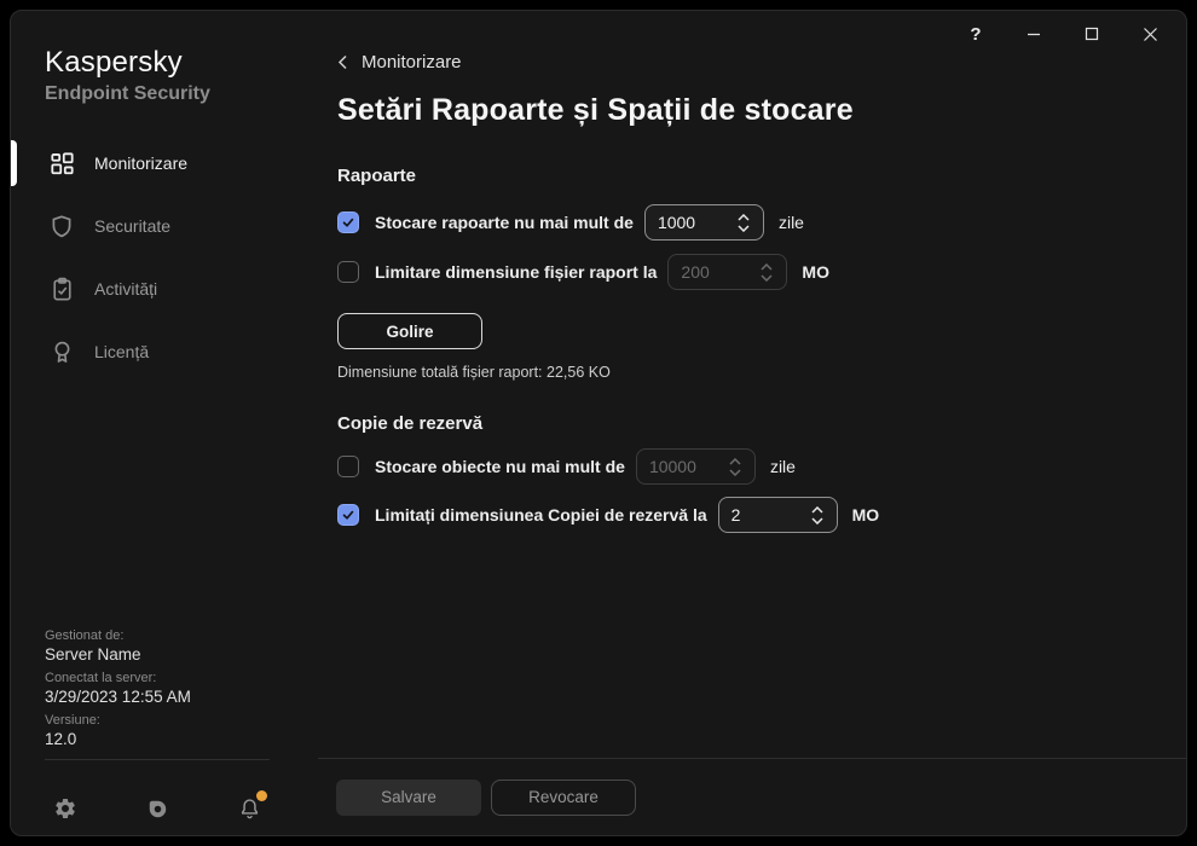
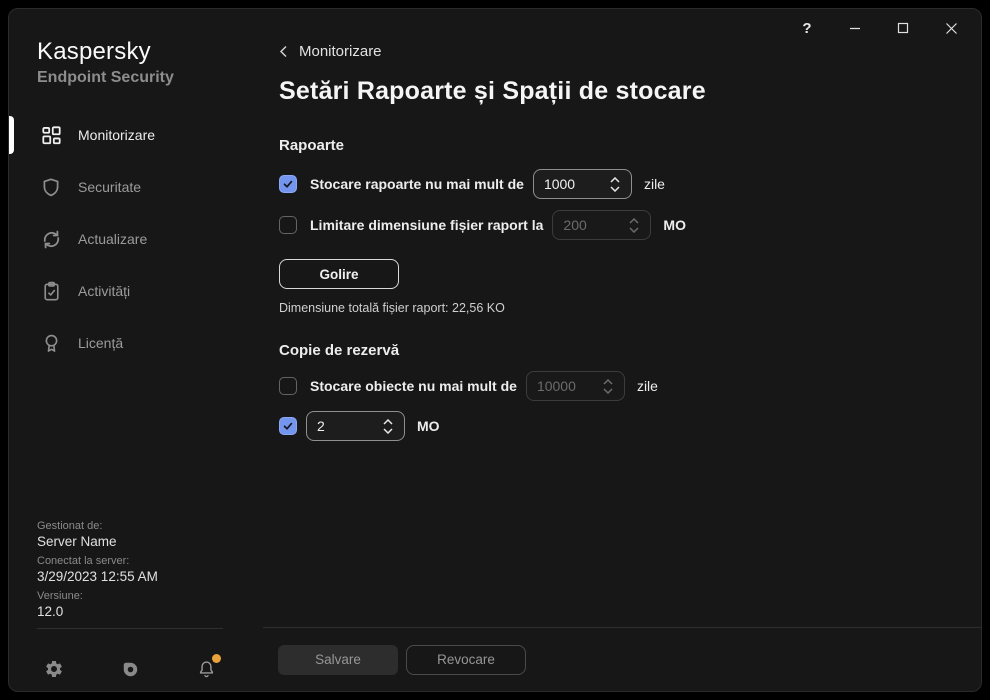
  ?
  Kaspersky
  Endpoint Security
  Monitorizare
  Securitate
+ Actualizare
  Activități
  Licență
  Gestionat de:
  Server Name
  Conectat la server:
  3/29/2023 12:55 AM
  Versiune:
  12.0
  Monitorizare
  Setări Rapoarte și Spații de stocare
  Rapoarte
  Stocare rapoarte nu mai mult de
  1000
  zile
  Limitare dimensiune fișier raport la
  200
  MO
  Golire
  Dimensiune totală fișier raport: 22,56 KO
  Copie de rezervă
  Stocare obiecte nu mai mult de
  10000
  zile
- Limitați dimensiunea Copiei de rezervă la
  2
  MO
  Salvare
  Revocare
